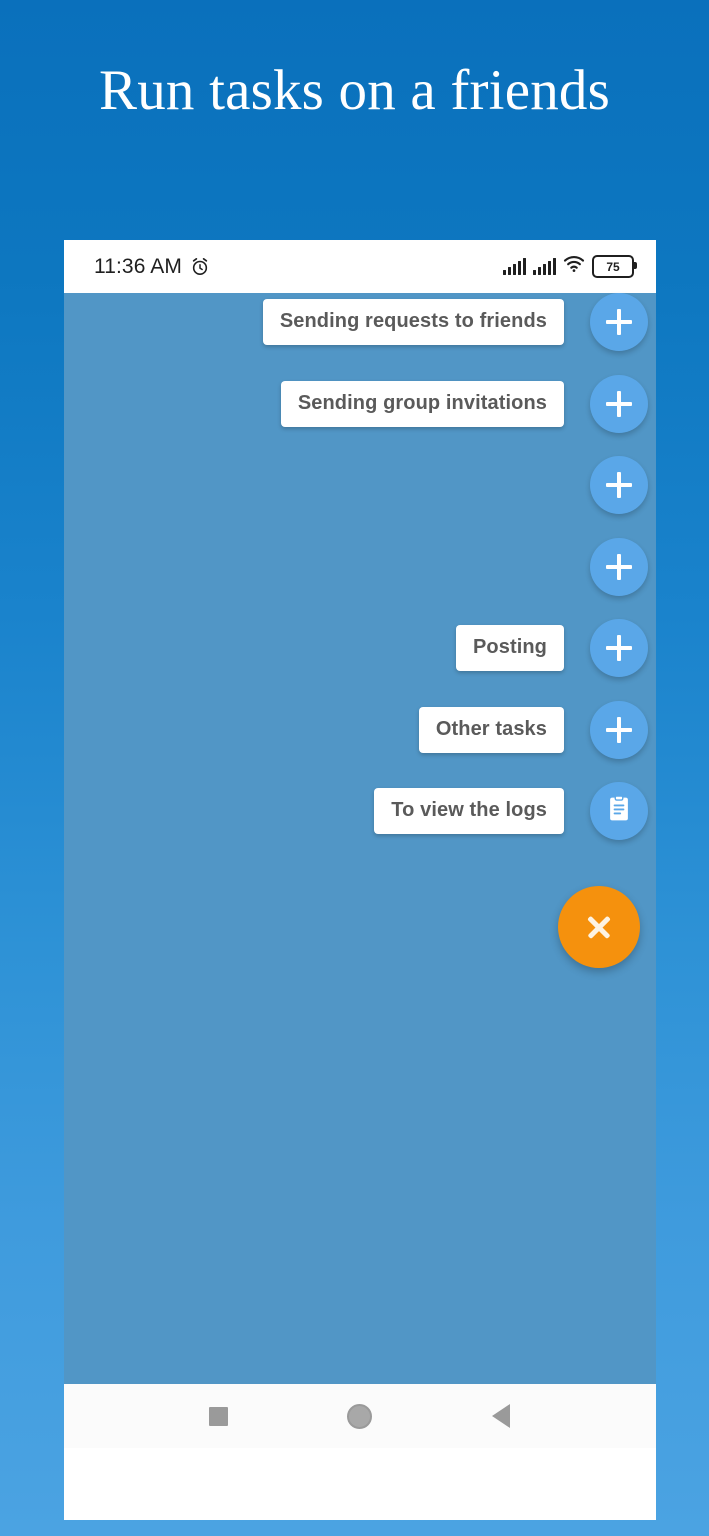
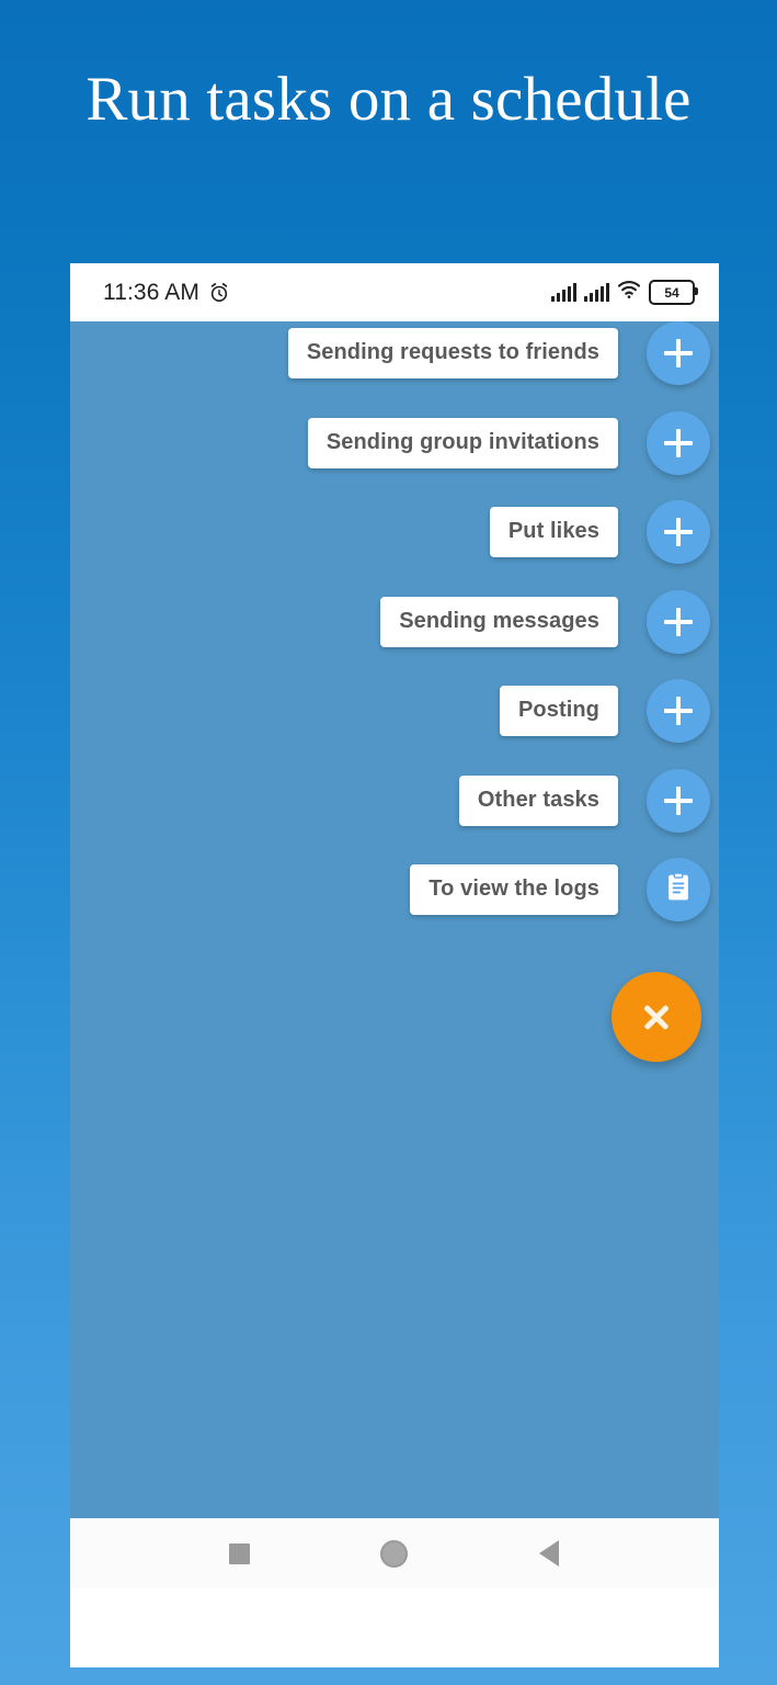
- Run tasks on a friends
+ Run tasks on a schedule
  11:36 AM
- 75
+ 54
  Sending requests to friends
  Sending group invitations
+ Put likes
+ Sending messages
  Posting
  Other tasks
  To view the logs
